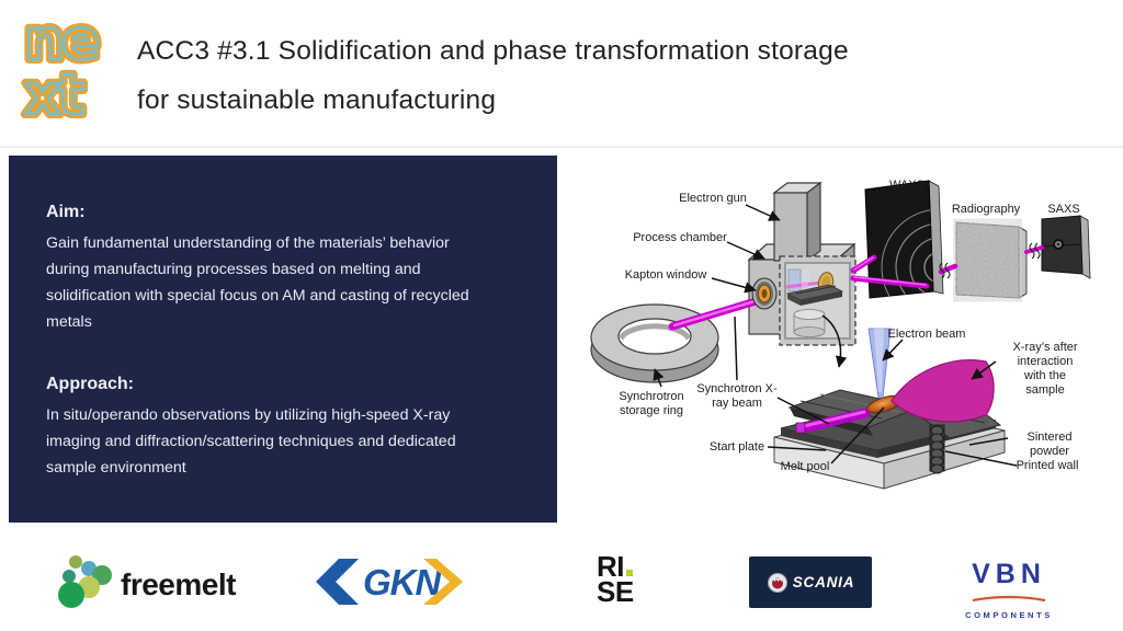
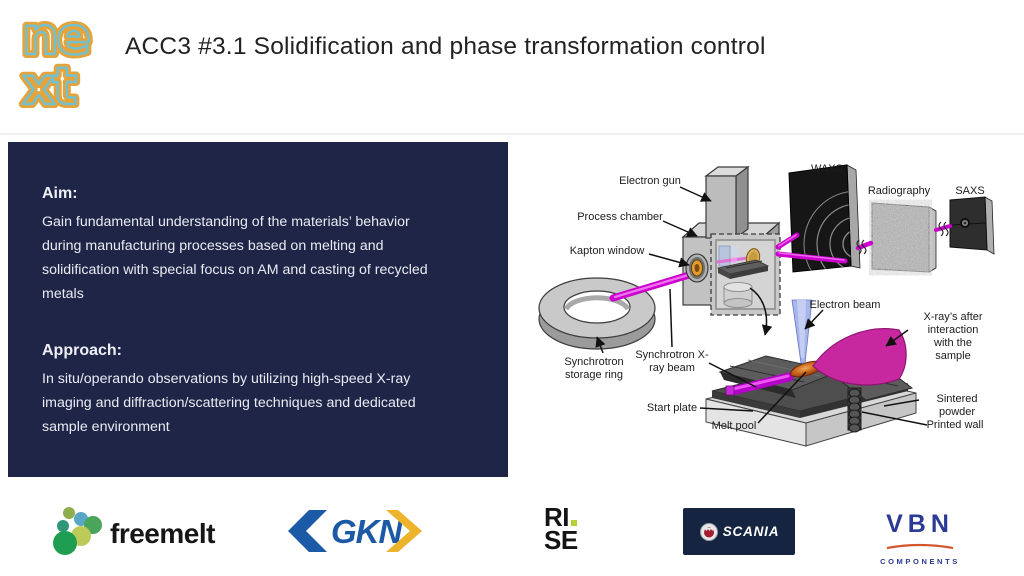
  ne
  xt
- ACC3 #3.1 Solidification and phase transformation storage
+ ACC3 #3.1 Solidification and phase transformation control
- for sustainable manufacturing
  Aim:
  Gain fundamental understanding of the materials’ behavior
  during manufacturing processes based on melting and
  solidification with special focus on AM and casting of recycled
  metals
  Approach:
  In situ/operando observations by utilizing high-speed X-ray
  imaging and diffraction/scattering techniques and dedicated
  sample environment
  Electron gun
  Process chamber
  Kapton window
  Synchrotron
  storage ring
  Synchrotron X-
  ray beam
  WAXS
  Radiography
  SAXS
  Electron beam
  X-ray’s after interaction
  with the sample
  Start plate
  Melt pool
  Sintered powder
  Printed wall
  freemelt
  GKN
  RI
  SE
  SCANIA
  VBN
  COMPONENTS
